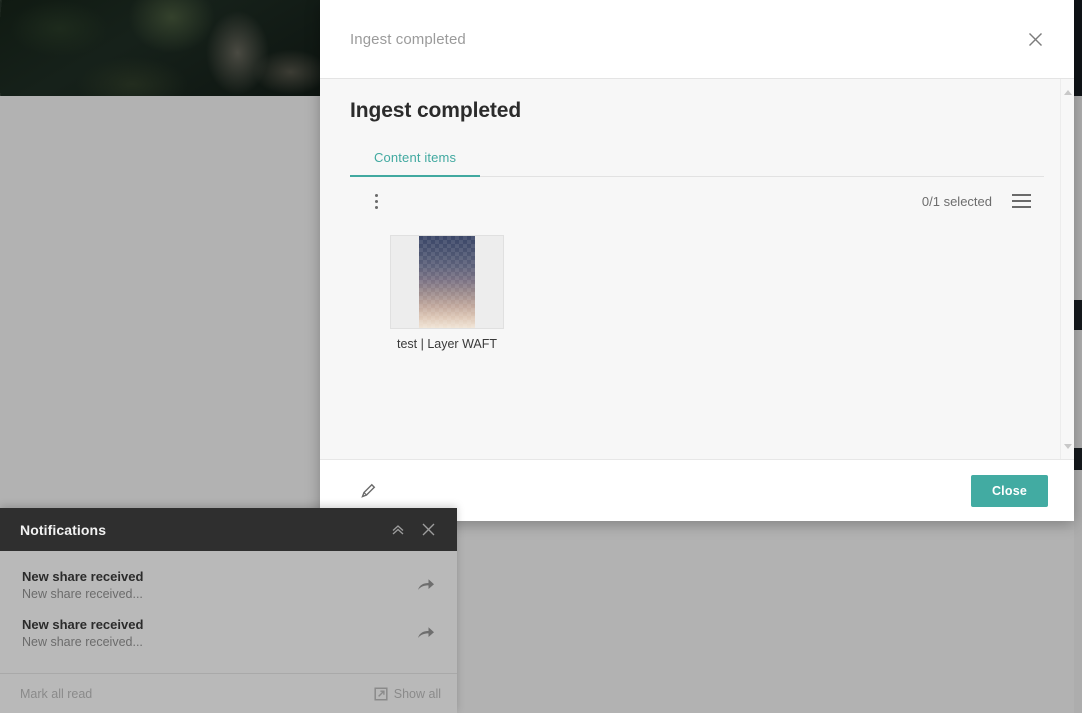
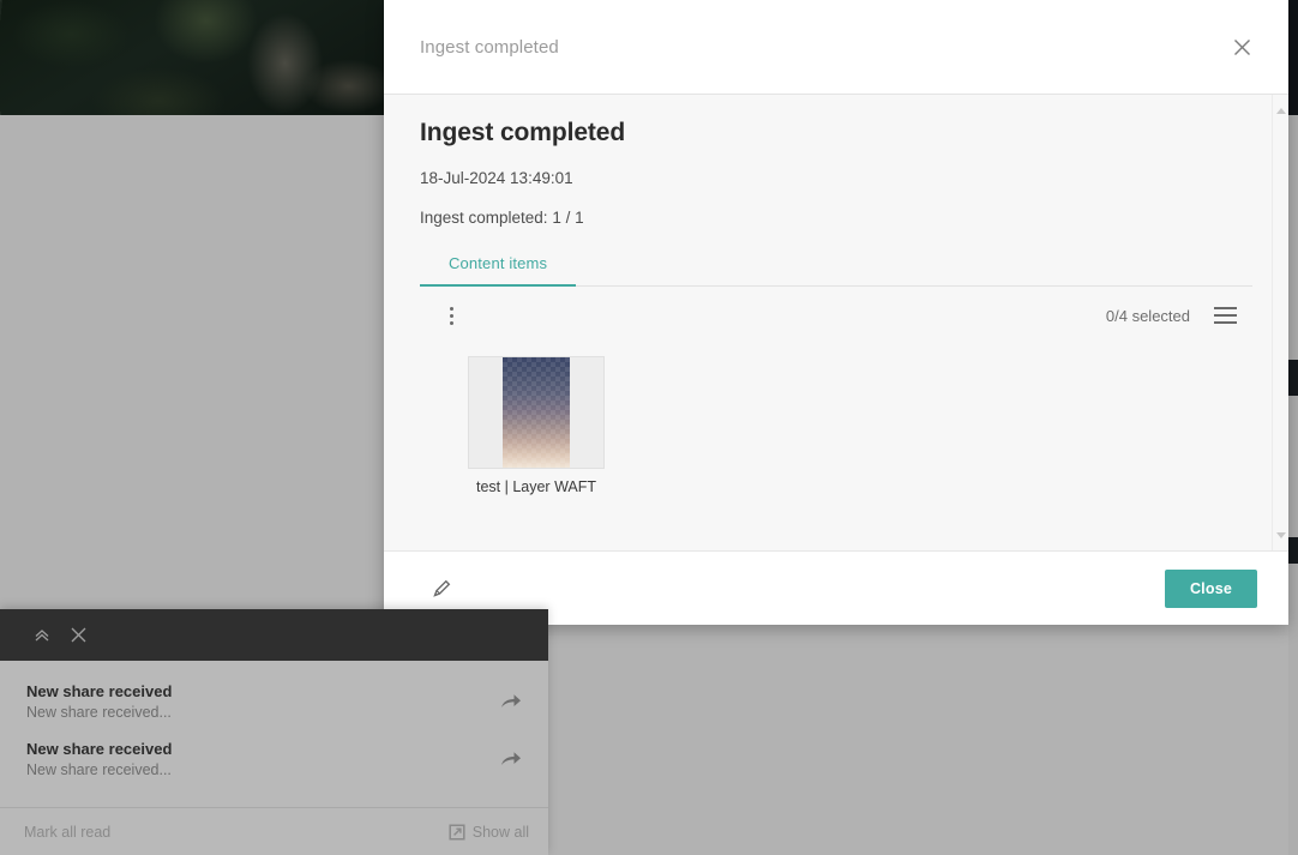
  Ingest completed
  Ingest completed
+ 18-Jul-2024 13:49:01
+ Ingest completed: 1 / 1
  Content items
- 0/1 selected
+ 0/4 selected
  test | Layer WAFT
  Close
- Notifications
  New share received
  New share received...
  New share received
  New share received...
  Mark all read
  Show all
